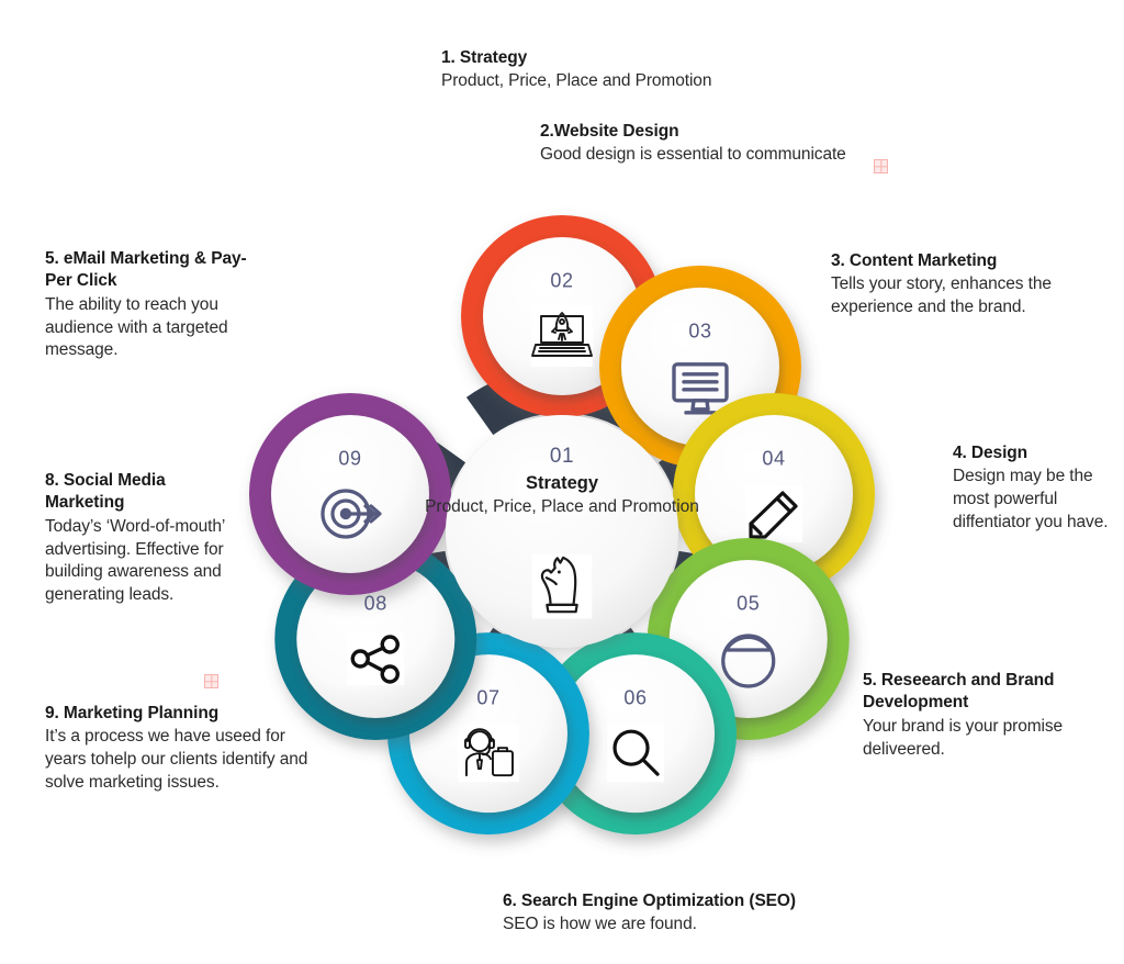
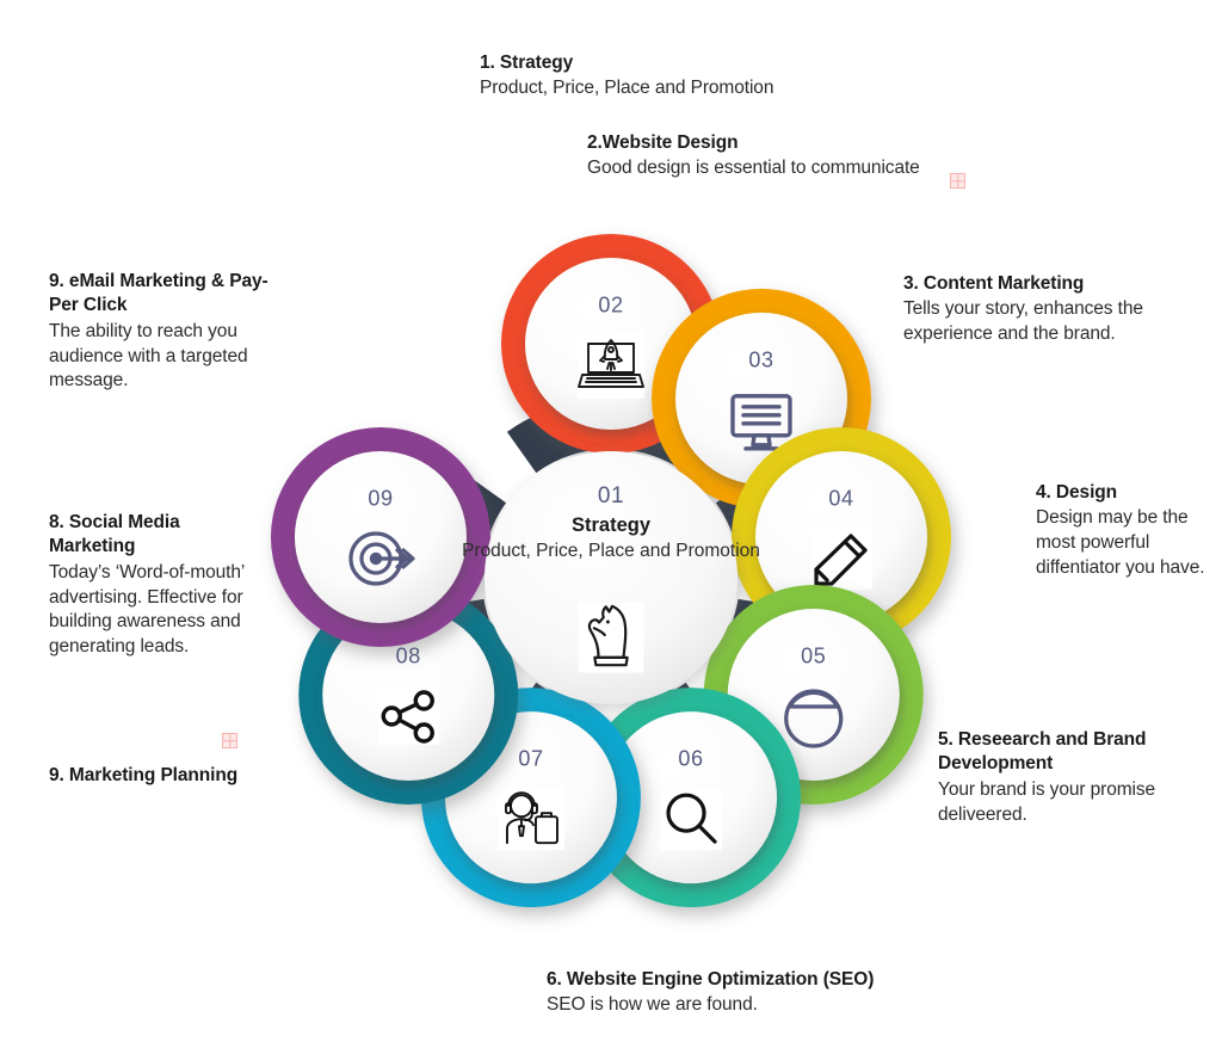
  01
  Strategy
  Product, Price, Place and Promotion
  02
  03
  04
  05
  06
  07
  08
  09
  1. Strategy
  Product, Price, Place and Promotion
  2.Website Design
  Good design is essential to communicate
  3. Content Marketing
  Tells your story, enhances the experience and the brand.
  4. Design
  Design may be the most powerful diffentiator you have.
  5. Reseearch and Brand Development
  Your brand is your promise deliveered.
- 6. Search Engine Optimization (SEO)
+ 6. Website Engine Optimization (SEO)
  SEO is how we are found.
  9. Marketing Planning
- It’s a process we have useed for years tohelp our clients identify and solve marketing issues.
  8. Social Media Marketing
  Today’s ‘Word-of-mouth’ advertising. Effective for building awareness and generating leads.
- 5. eMail Marketing & Pay-Per Click
+ 9. eMail Marketing & Pay-Per Click
  The ability to reach you audience with a targeted message.
